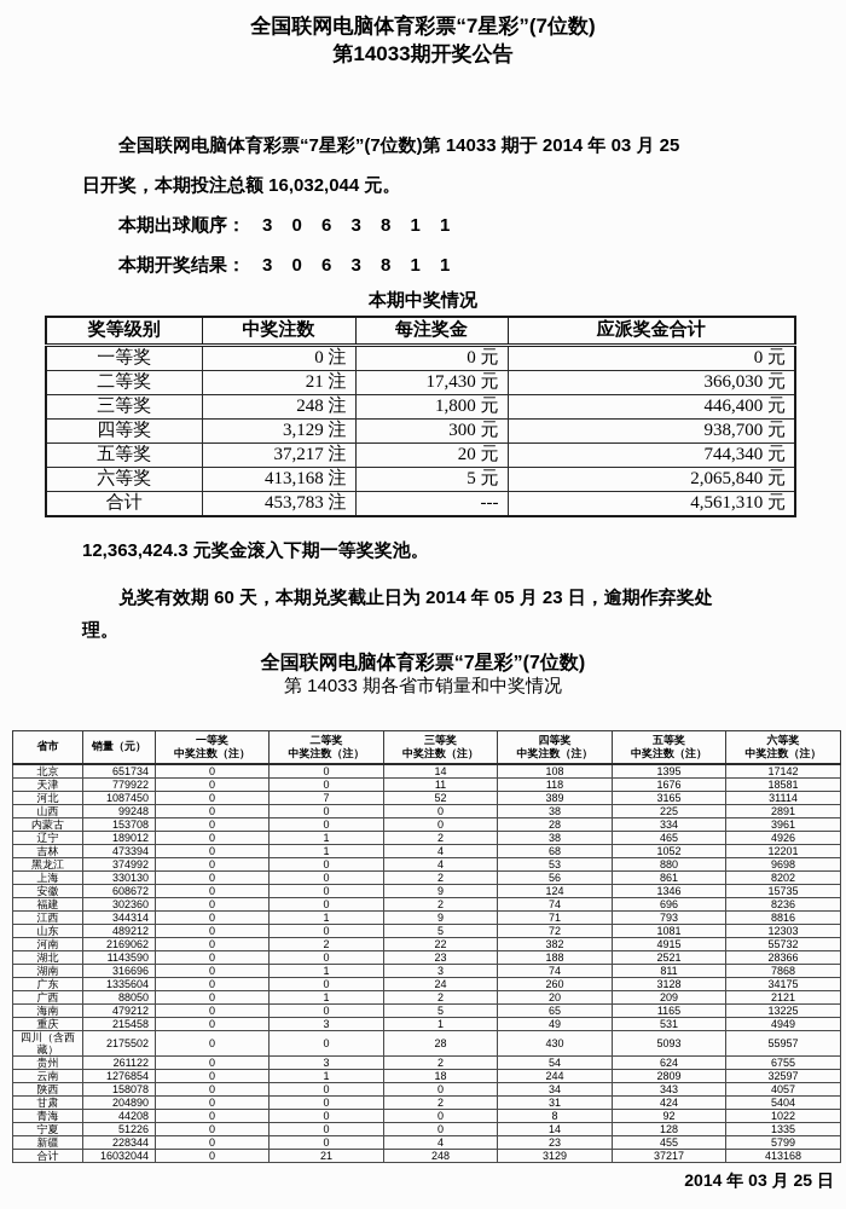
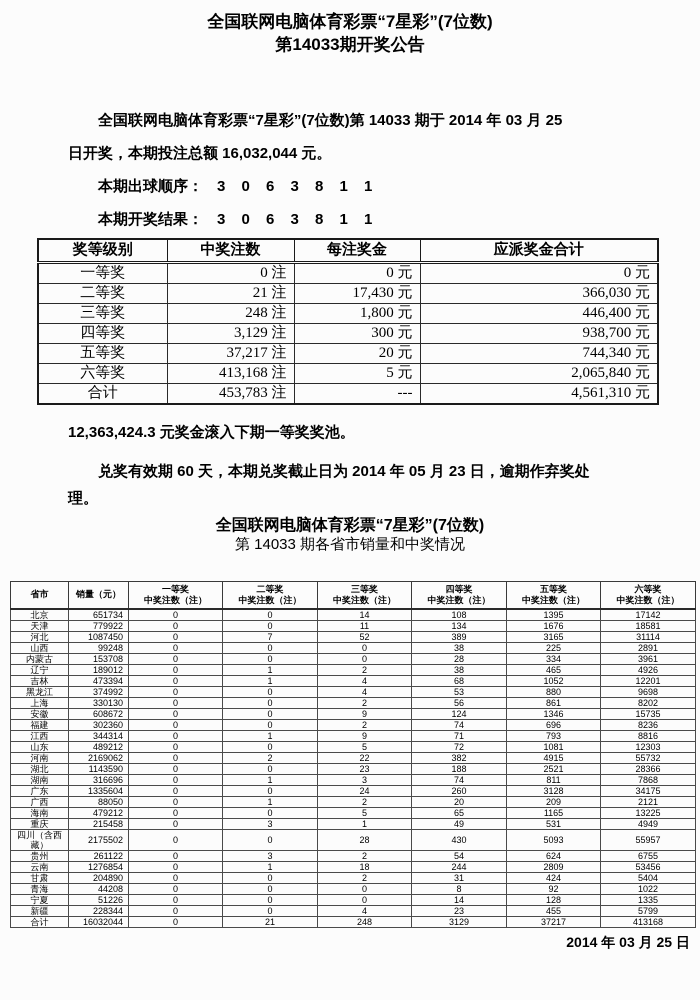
  全国联网电脑体育彩票“7星彩”(7位数)
  第14033期开奖公告
  全国联网电脑体育彩票“7星彩”(7位数)第 14033 期于 2014 年 03 月 25
  日开奖，本期投注总额 16,032,044 元。
  本期出球顺序： 3 0 6 3 8 1 1
  本期开奖结果： 3 0 6 3 8 1 1
- 本期中奖情况
  奖等级别	中奖注数	每注奖金	应派奖金合计
  一等奖	0 注	0 元	0 元
  二等奖	21 注	17,430 元	366,030 元
  三等奖	248 注	1,800 元	446,400 元
  四等奖	3,129 注	300 元	938,700 元
  五等奖	37,217 注	20 元	744,340 元
  六等奖	413,168 注	5 元	2,065,840 元
  合计	453,783 注	---	4,561,310 元
  12,363,424.3 元奖金滚入下期一等奖奖池。
  兑奖有效期 60 天，本期兑奖截止日为 2014 年 05 月 23 日，逾期作弃奖处
  理。
  全国联网电脑体育彩票“7星彩”(7位数)
  第 14033 期各省市销量和中奖情况
  省市	销量（元）	一等奖 中奖注数（注）	二等奖 中奖注数（注）	三等奖 中奖注数（注）	四等奖 中奖注数（注）	五等奖 中奖注数（注）	六等奖 中奖注数（注）
  北京	651734	0	0	14	108	1395	17142
- 天津	779922	0	0	11	118	1676	18581
+ 天津	779922	0	0	11	134	1676	18581
  河北	1087450	0	7	52	389	3165	31114
  山西	99248	0	0	0	38	225	2891
  内蒙古	153708	0	0	0	28	334	3961
  辽宁	189012	0	1	2	38	465	4926
  吉林	473394	0	1	4	68	1052	12201
  黑龙江	374992	0	0	4	53	880	9698
  上海	330130	0	0	2	56	861	8202
  安徽	608672	0	0	9	124	1346	15735
  福建	302360	0	0	2	74	696	8236
  江西	344314	0	1	9	71	793	8816
  山东	489212	0	0	5	72	1081	12303
  河南	2169062	0	2	22	382	4915	55732
  湖北	1143590	0	0	23	188	2521	28366
  湖南	316696	0	1	3	74	811	7868
  广东	1335604	0	0	24	260	3128	34175
  广西	88050	0	1	2	20	209	2121
  海南	479212	0	0	5	65	1165	13225
  重庆	215458	0	3	1	49	531	4949
  四川（含西藏）	2175502	0	0	28	430	5093	55957
  贵州	261122	0	3	2	54	624	6755
- 云南	1276854	0	1	18	244	2809	32597
+ 云南	1276854	0	1	18	244	2809	53456
- 陕西	158078	0	0	0	34	343	4057
  甘肃	204890	0	0	2	31	424	5404
  青海	44208	0	0	0	8	92	1022
  宁夏	51226	0	0	0	14	128	1335
  新疆	228344	0	0	4	23	455	5799
  合计	16032044	0	21	248	3129	37217	413168
  2014 年 03 月 25 日
